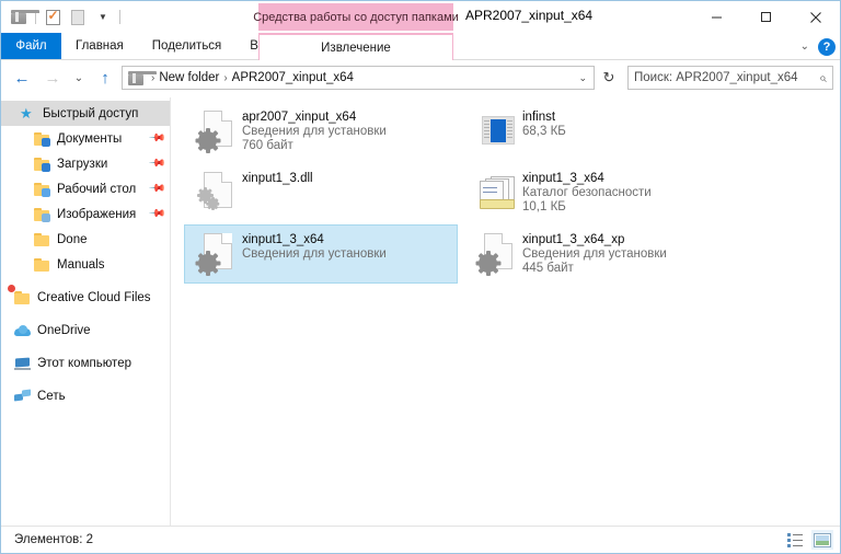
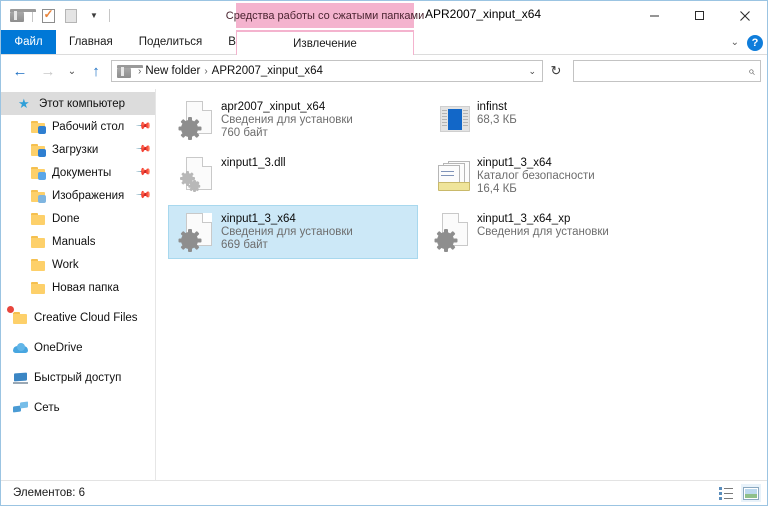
  ▼
  APR2007_xinput_x64
- Средства работы со доступ папками
+ Средства работы со сжатыми папками
  Файл
  Главная
  Поделиться
  Извлечение
  ⌄
  ?
  ←
  →
  ⌄
  ↑
  ›
  New folder
  ›
  APR2007_xinput_x64
  ⌄
  ↻
- Поиск: APR2007_xinput_x64
  ★
- Быстрый доступ
+ Этот компьютер
- Документы
+ Рабочий стол
  Загрузки
- Рабочий стол
+ Документы
  Изображения
  Done
  Manuals
+ Work
+ Новая папка
  Creative Cloud Files
  OneDrive
- Этот компьютер
+ Быстрый доступ
  Сеть
  apr2007_xinput_x64
  Сведения для установки
  760 байт
  infinst
  68,3 КБ
  xinput1_3.dll
  xinput1_3_x64
  Каталог безопасности
- 10,1 КБ
+ 16,4 КБ
  xinput1_3_x64
  Сведения для установки
+ 669 байт
  xinput1_3_x64_xp
  Сведения для установки
- 445 байт
- Элементов: 2
+ Элементов: 6
